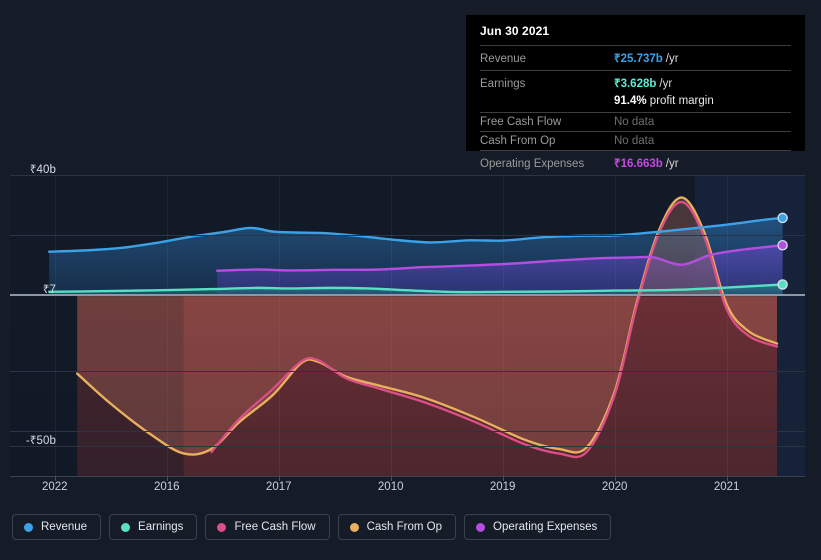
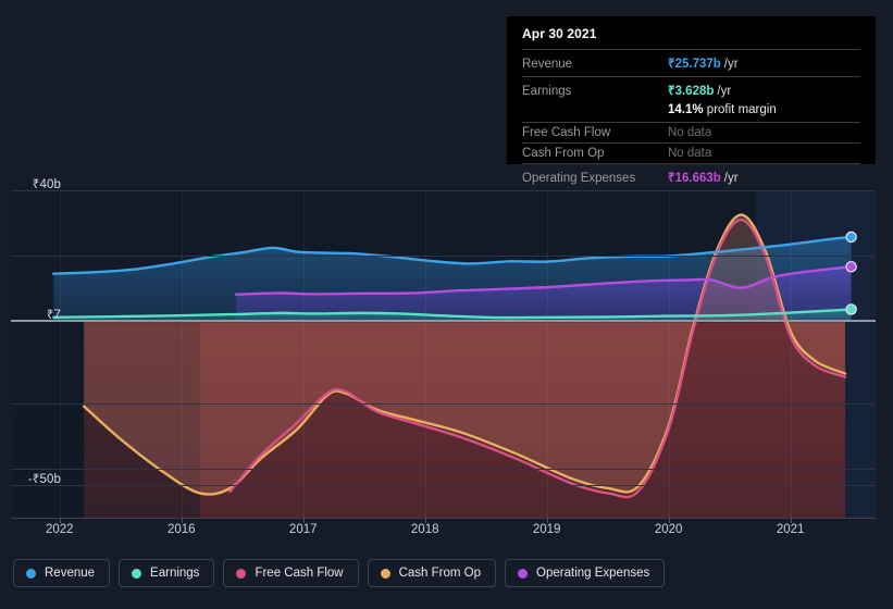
  ₹40b
  ₹7
  -₹50b
  2022
  2016
  2017
- 2010
+ 2018
  2019
  2020
  2021
- Jun 30 2021
+ Apr 30 2021
  Revenue
  ₹25.737b /yr
  Earnings
  ₹3.628b /yr
- 91.4% profit margin
+ 14.1% profit margin
  Free Cash Flow
  No data
  Cash From Op
  No data
  Operating Expenses
  ₹16.663b /yr
  Revenue
  Earnings
  Free Cash Flow
  Cash From Op
  Operating Expenses
